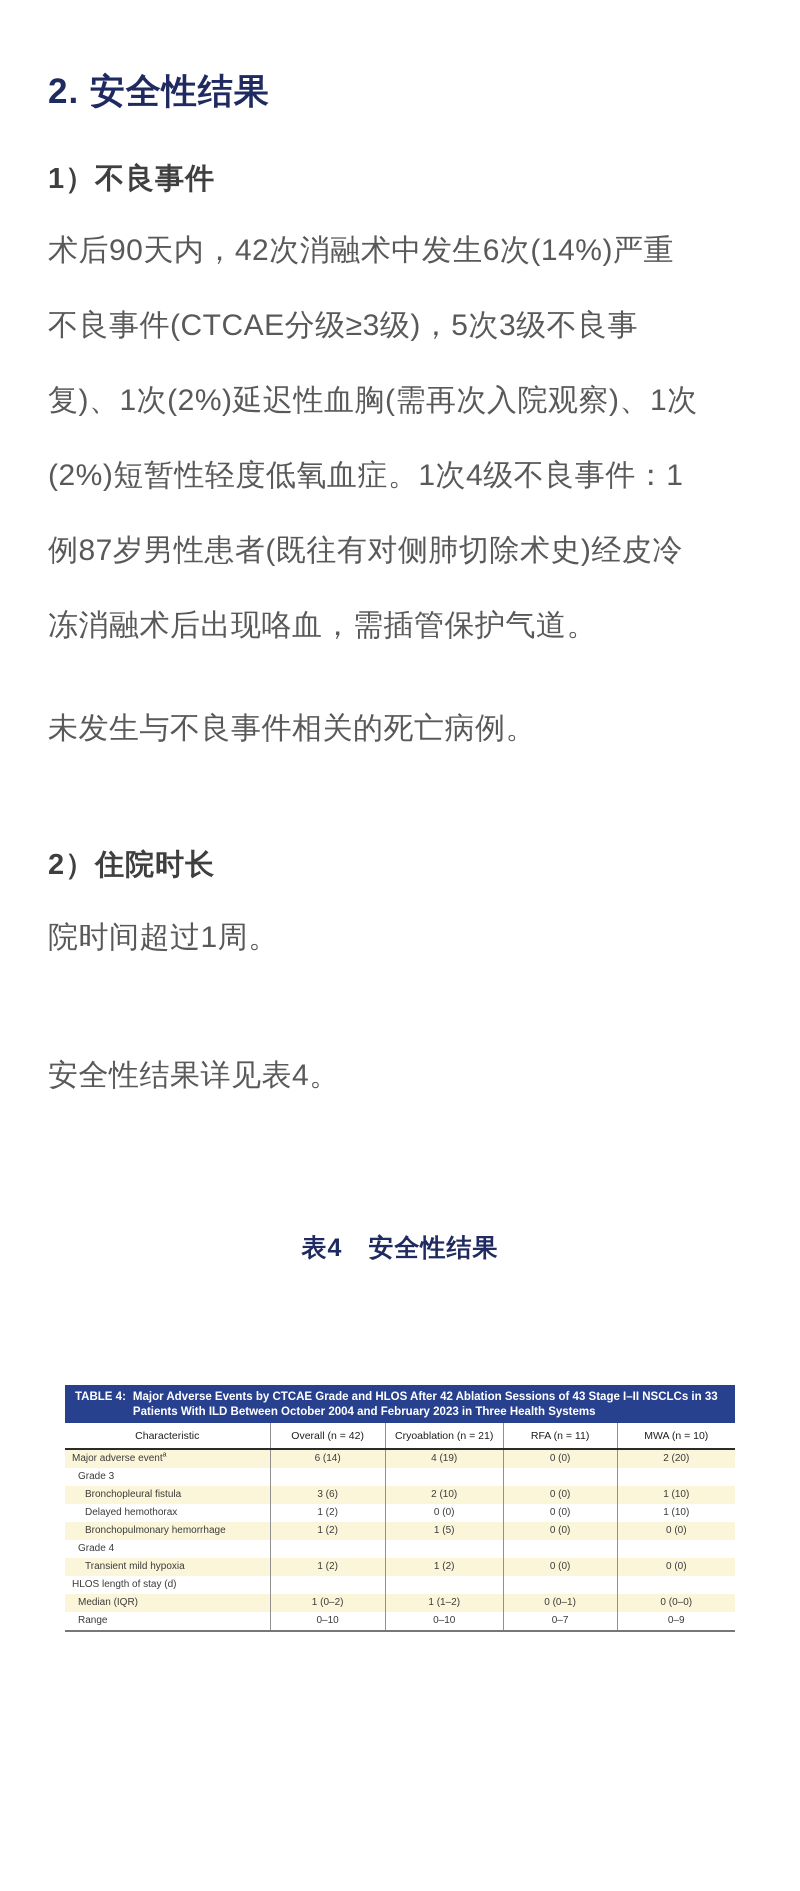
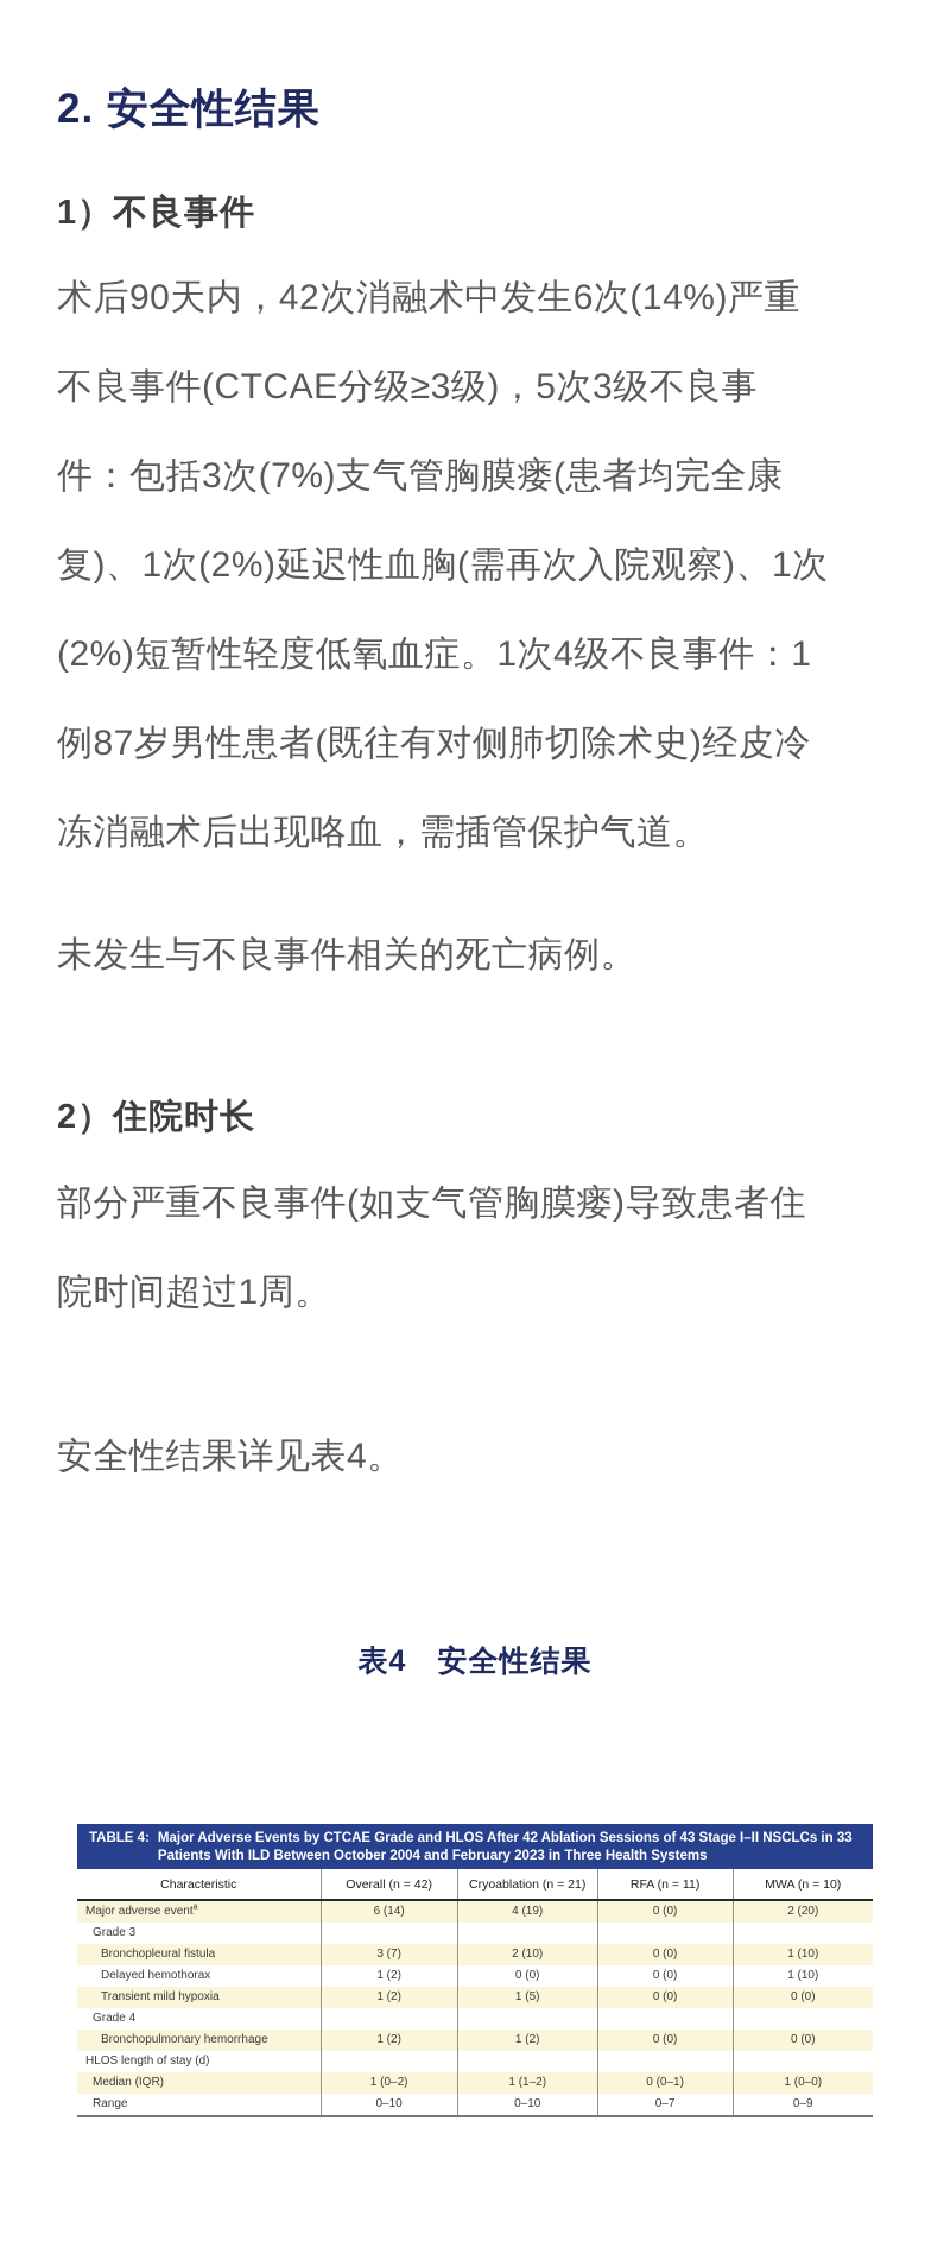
  2. 安全性结果
  1）不良事件
  术后90天内，42次消融术中发生6次(14%)严重
  不良事件(CTCAE分级≥3级)，5次3级不良事
+ 件：包括3次(7%)支气管胸膜瘘(患者均完全康
  复)、1次(2%)延迟性血胸(需再次入院观察)、1次
  (2%)短暂性轻度低氧血症。1次4级不良事件：1
  例87岁男性患者(既往有对侧肺切除术史)经皮冷
  冻消融术后出现咯血，需插管保护气道。
  未发生与不良事件相关的死亡病例。
  2）住院时长
+ 部分严重不良事件(如支气管胸膜瘘)导致患者住
  院时间超过1周。
  安全性结果详见表4。
  表4 安全性结果
  TABLE 4:
  Major Adverse Events by CTCAE Grade and HLOS After 42 Ablation Sessions of 43 Stage I–II NSCLCs in 33 Patients With ILD Between October 2004 and February 2023 in Three Health Systems
  Characteristic	Overall (n = 42)	Cryoablation (n = 21)	RFA (n = 11)	MWA (n = 10)
  Major adverse event	6 (14)	4 (19)	0 (0)	2 (20)
  Grade 3
- Bronchopleural fistula	3 (6)	2 (10)	0 (0)	1 (10)
+ Bronchopleural fistula	3 (7)	2 (10)	0 (0)	1 (10)
  Delayed hemothorax	1 (2)	0 (0)	0 (0)	1 (10)
- Bronchopulmonary hemorrhage	1 (2)	1 (5)	0 (0)	0 (0)
+ Transient mild hypoxia	1 (2)	1 (5)	0 (0)	0 (0)
  Grade 4
- Transient mild hypoxia	1 (2)	1 (2)	0 (0)	0 (0)
+ Bronchopulmonary hemorrhage	1 (2)	1 (2)	0 (0)	0 (0)
  HLOS length of stay (d)
- Median (IQR)	1 (0–2)	1 (1–2)	0 (0–1)	0 (0–0)
+ Median (IQR)	1 (0–2)	1 (1–2)	0 (0–1)	1 (0–0)
  Range	0–10	0–10	0–7	0–9
